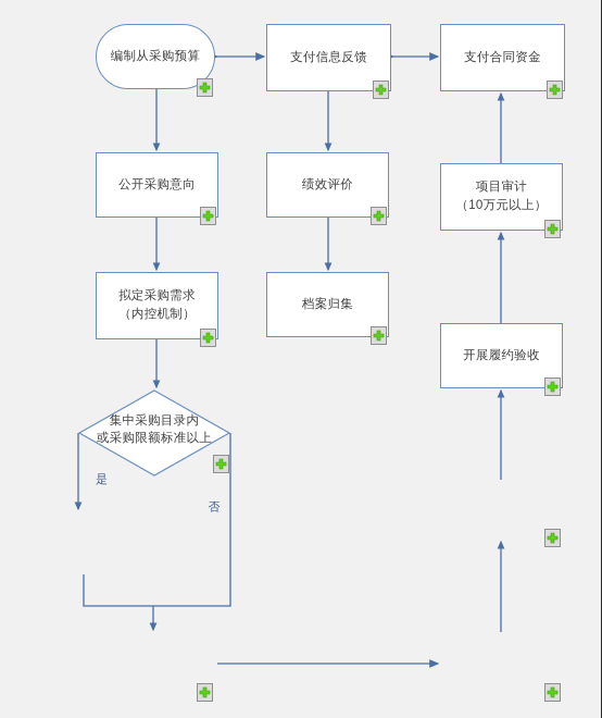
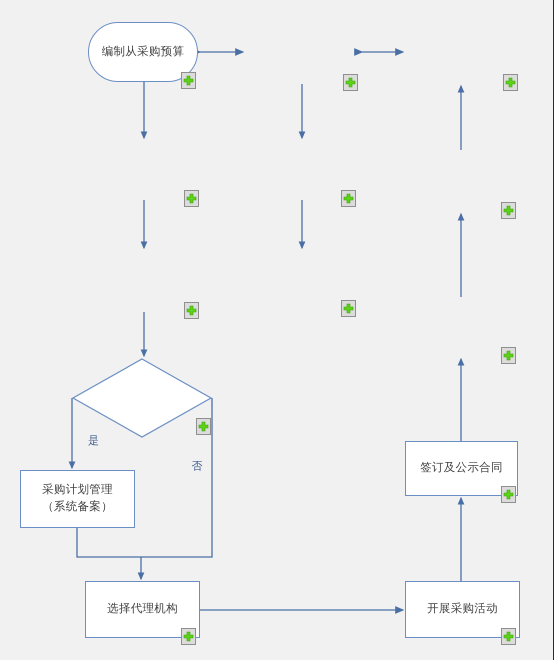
  编制从采购预算
- 支付信息反馈
- 支付合同资金
- 公开采购意向
- 绩效评价
- 项目审计
- （10万元以上）
- 拟定采购需求
- （内控机制）
- 档案归集
- 开展履约验收
- 集中采购目录内
- 或采购限额标准以上
  是
+ 采购计划管理
+ （系统备案）
+ 签订及公示合同
+ 选择代理机构
+ 开展采购活动
